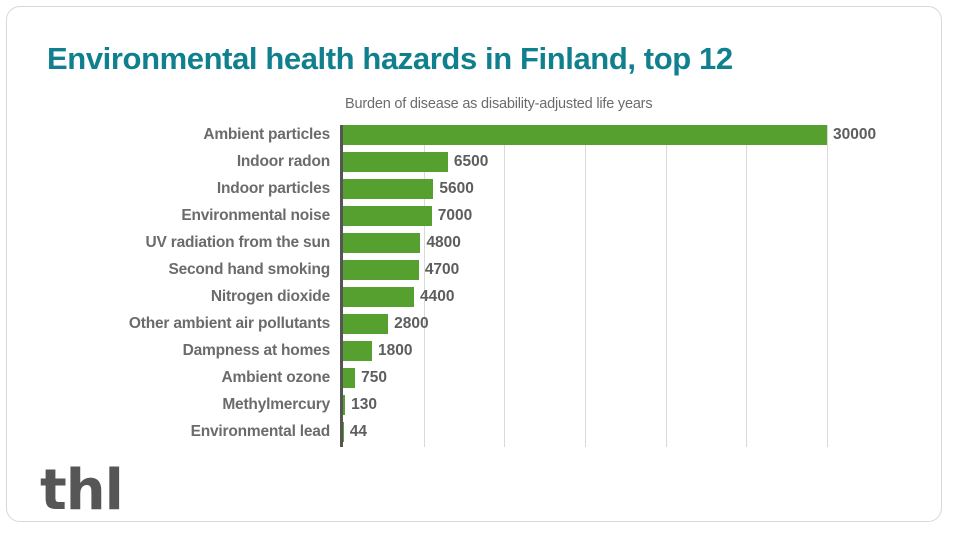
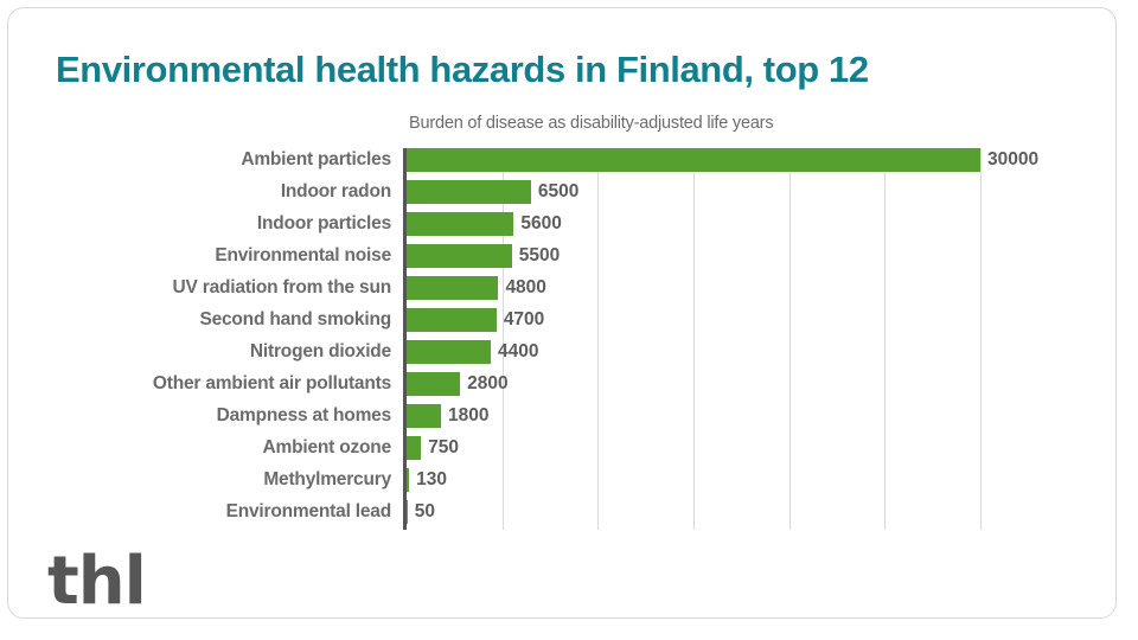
  Environmental health hazards in Finland, top 12
  Burden of disease as disability-adjusted life years
  Ambient particles
  30000
  Indoor radon
  6500
  Indoor particles
  5600
  Environmental noise
- 7000
+ 5500
  UV radiation from the sun
  4800
  Second hand smoking
  4700
  Nitrogen dioxide
  4400
  Other ambient air pollutants
  2800
  Dampness at homes
  1800
  Ambient ozone
  750
  Methylmercury
  130
  Environmental lead
- 44
+ 50
  thl
